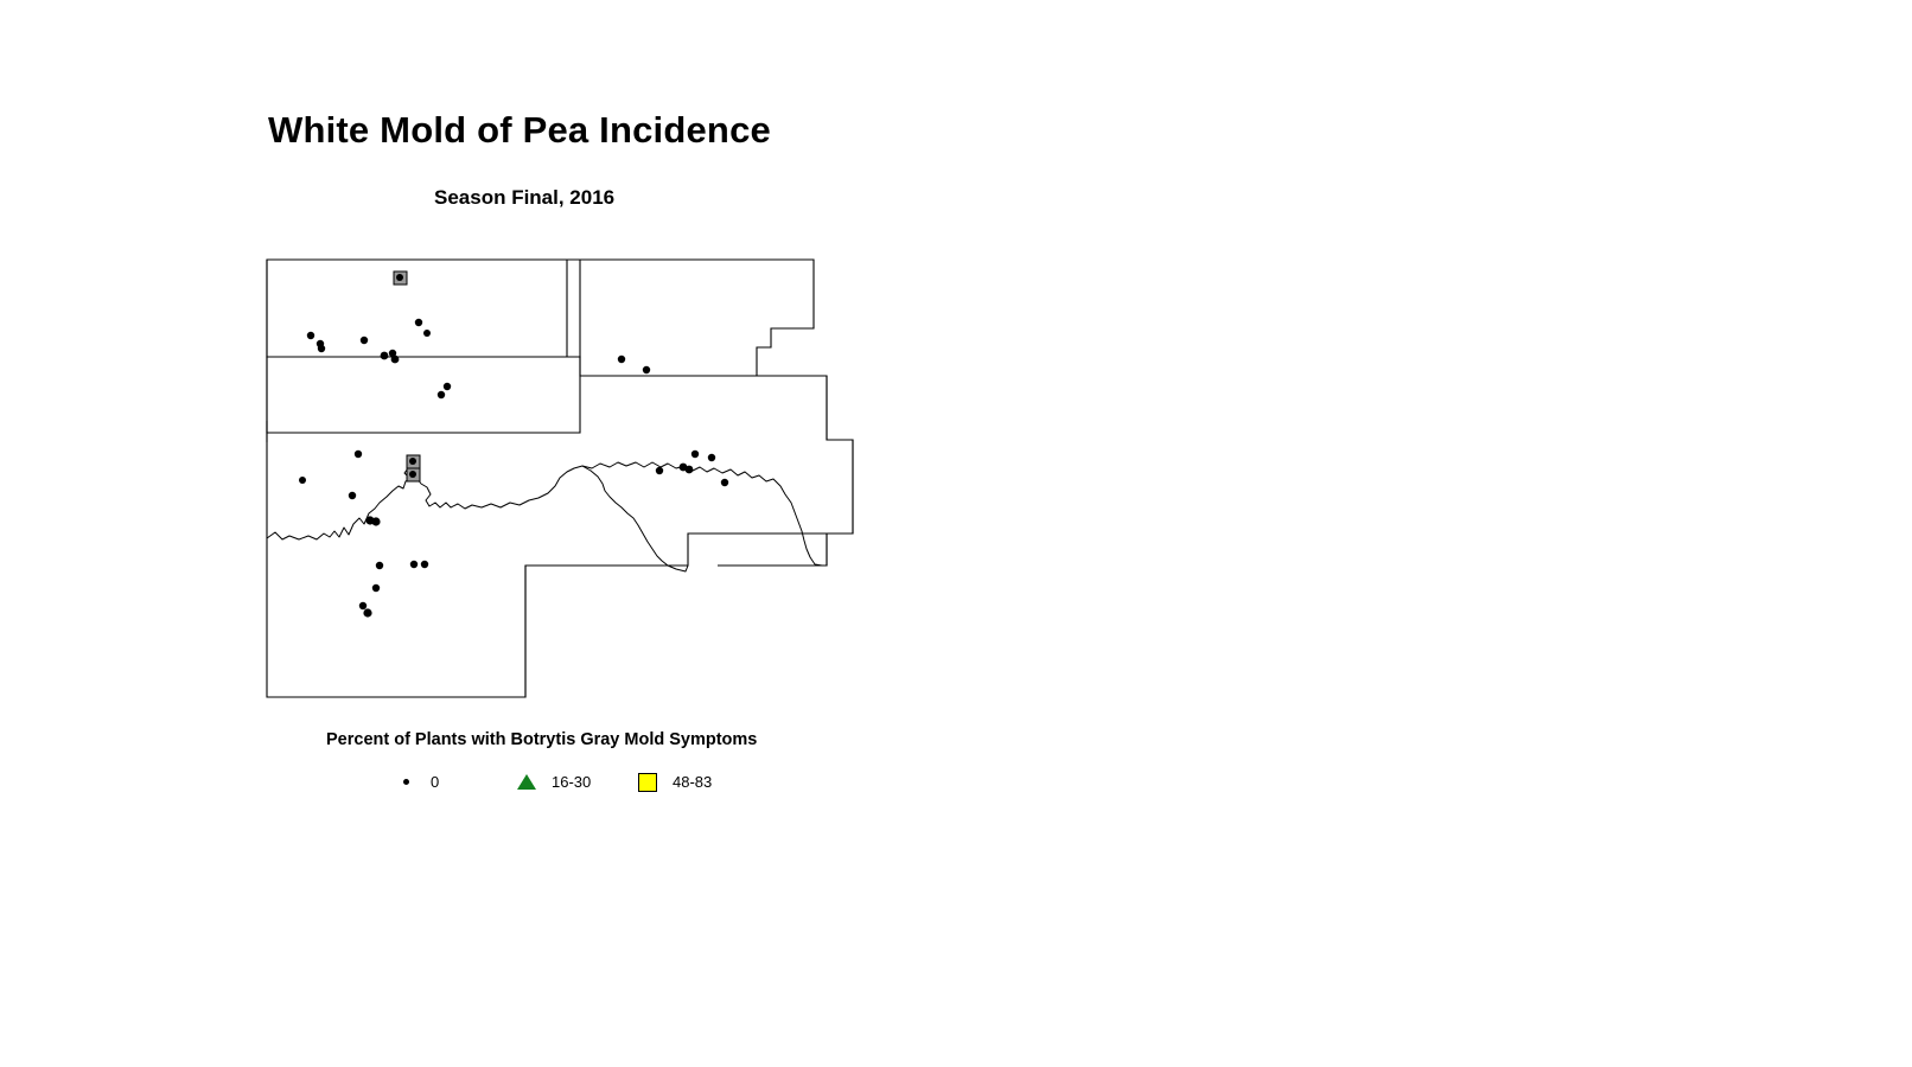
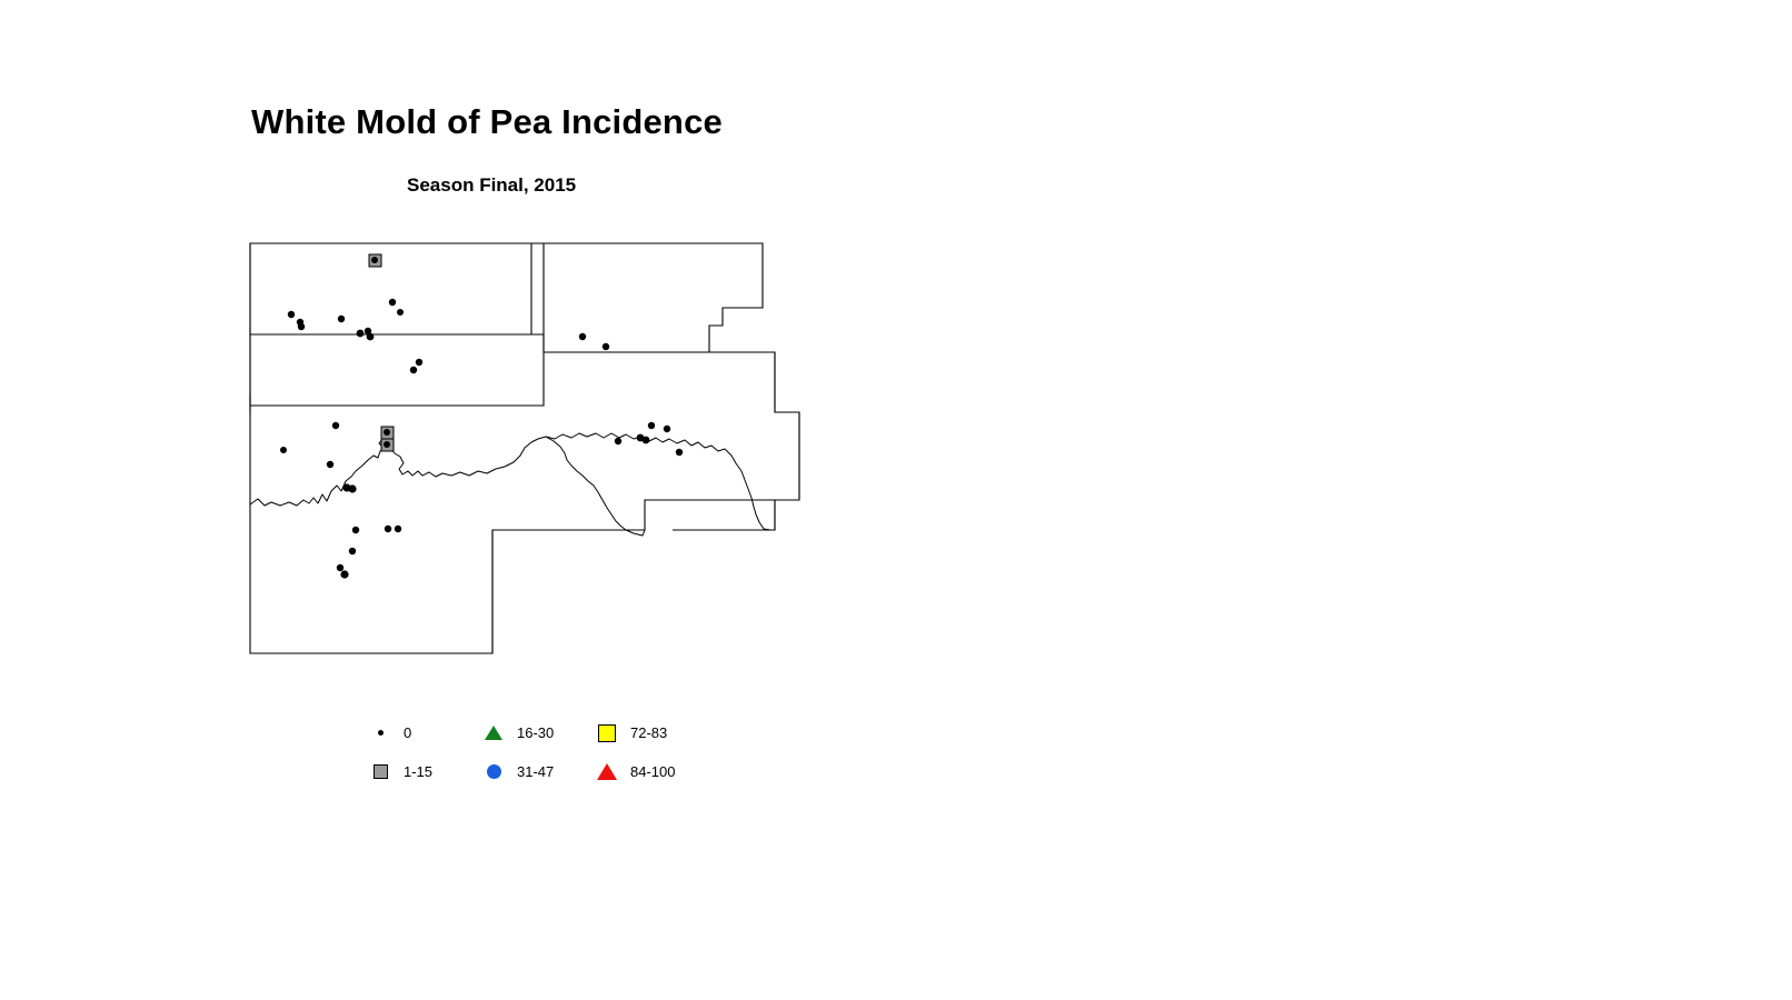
  White Mold of Pea Incidence
- Season Final, 2016
+ Season Final, 2015
- Percent of Plants with Botrytis Gray Mold Symptoms
  0
  16-30
- 48-83
+ 72-83
+ 1-15
+ 31-47
+ 84-100
